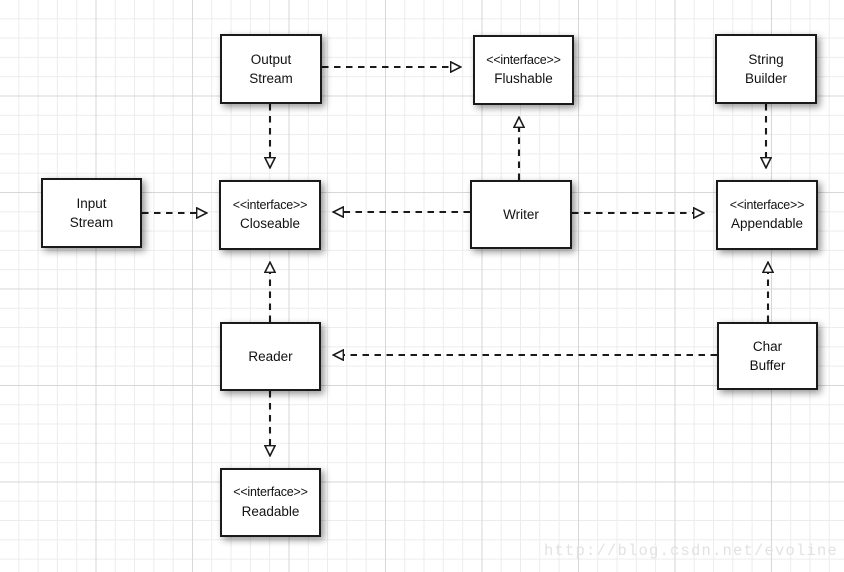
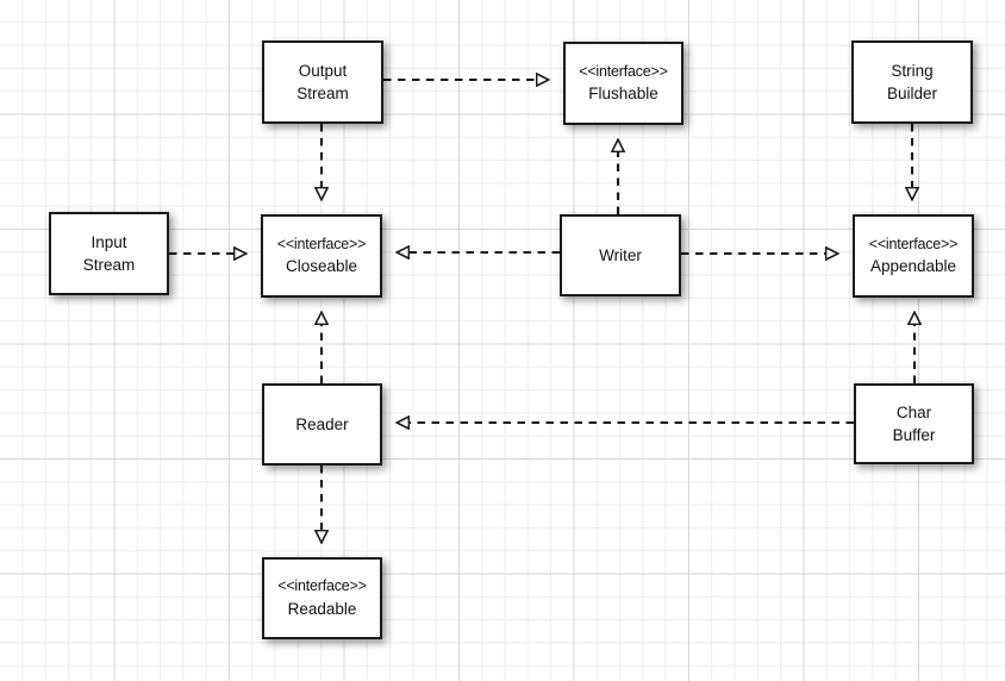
  Output
  Stream
  <<interface>>
  Flushable
  String
  Builder
  Input
  Stream
  <<interface>>
  Closeable
  Writer
  <<interface>>
  Appendable
  Reader
  Char
  Buffer
  <<interface>>
  Readable
- http://blog.csdn.net/evoline
